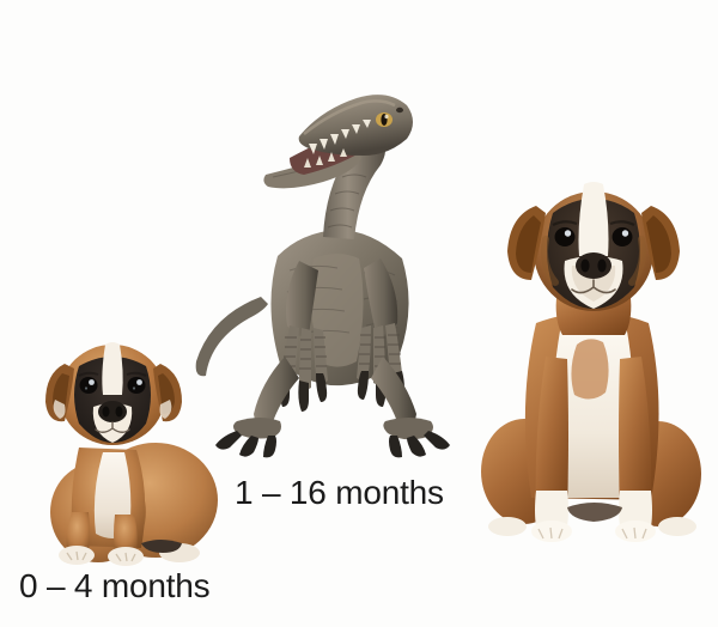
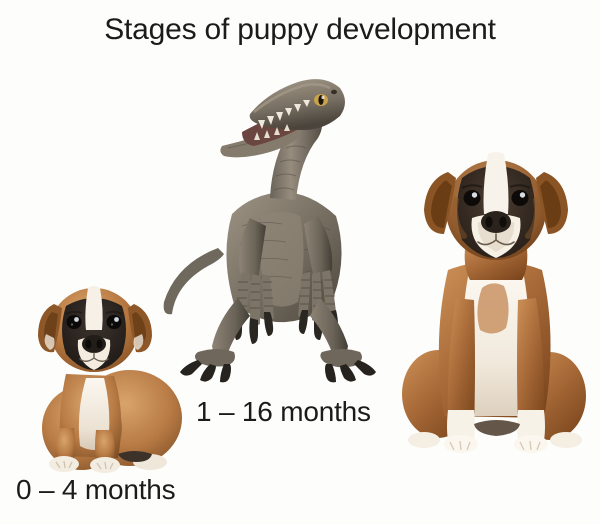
+ Stages of puppy development
  0 – 4 months
  1 – 16 months
